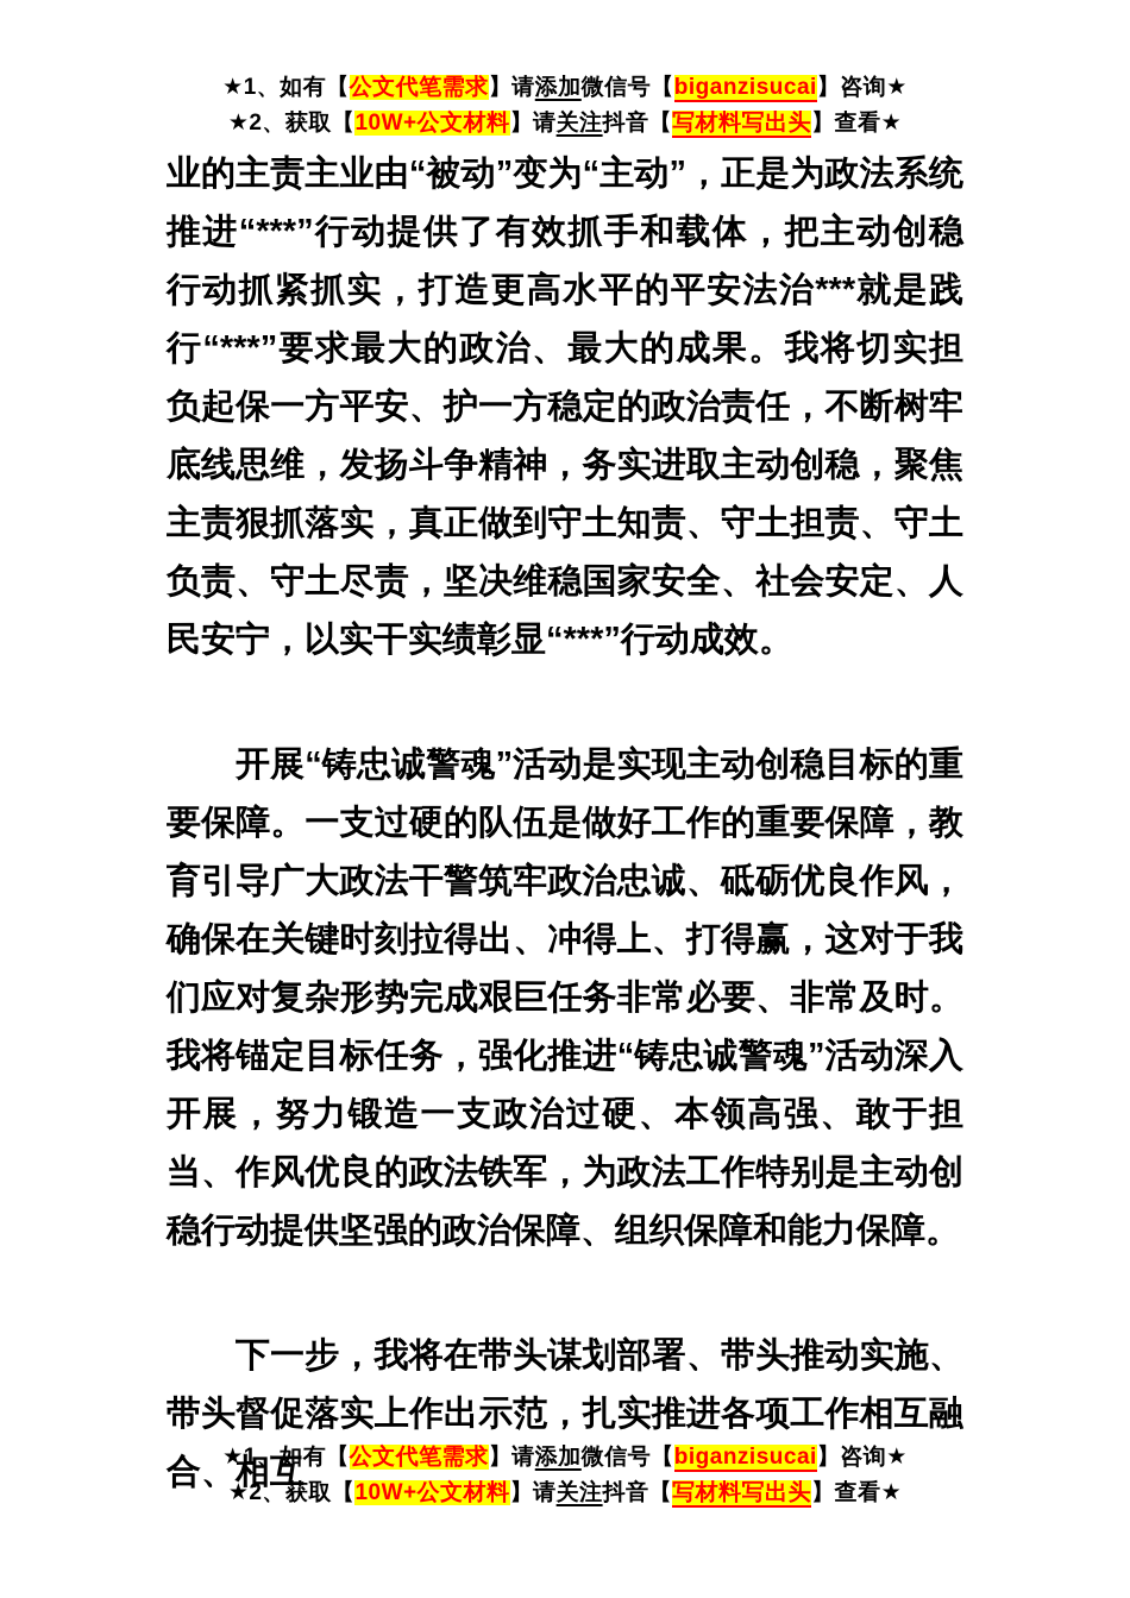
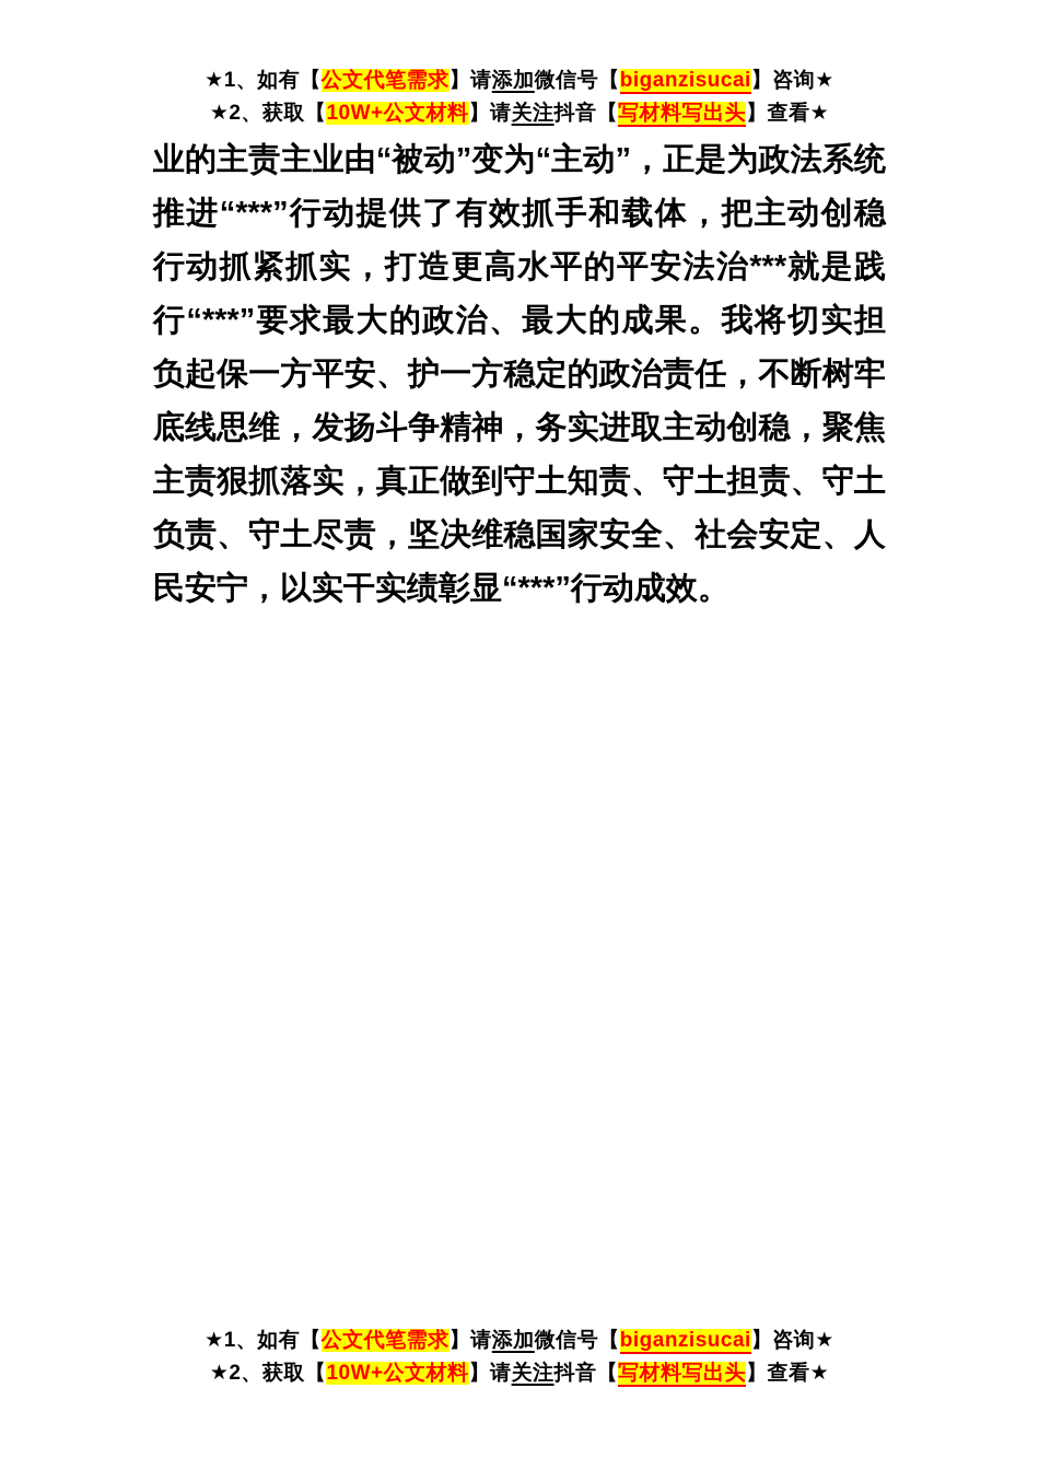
  ★1、如有【公文代笔需求】请添加微信号【biganzisucai】咨询★
  ★2、获取【10W+公文材料】请关注抖音【写材料写出头】查看★
  业的主责主业由“被动”变为“主动”，正是为政法系统推进“***”行动提供了有效抓手和载体，把主动创稳行动抓紧抓实，打造更高水平的平安法治***就是践行“***”要求最大的政治、最大的成果。我将切实担负起保一方平安、护一方稳定的政治责任，不断树牢底线思维，发扬斗争精神，务实进取主动创稳，聚焦主责狠抓落实，真正做到守土知责、守土担责、守土负责、守土尽责，坚决维稳国家安全、社会安定、人民安宁，以实干实绩彰显“***”行动成效。
- 开展“铸忠诚警魂”活动是实现主动创稳目标的重要保障。一支过硬的队伍是做好工作的重要保障，教育引导广大政法干警筑牢政治忠诚、砥砺优良作风，确保在关键时刻拉得出、冲得上、打得赢，这对于我们应对复杂形势完成艰巨任务非常必要、非常及时。我将锚定目标任务，强化推进“铸忠诚警魂”活动深入开展，努力锻造一支政治过硬、本领高强、敢于担当、作风优良的政法铁军，为政法工作特别是主动创稳行动提供坚强的政治保障、组织保障和能力保障。
- 下一步，我将在带头谋划部署、带头推动实施、带头督促落实上作出示范，扎实推进各项工作相互融合、相互
  ★1、如有【公文代笔需求】请添加微信号【biganzisucai】咨询★
  ★2、获取【10W+公文材料】请关注抖音【写材料写出头】查看★
